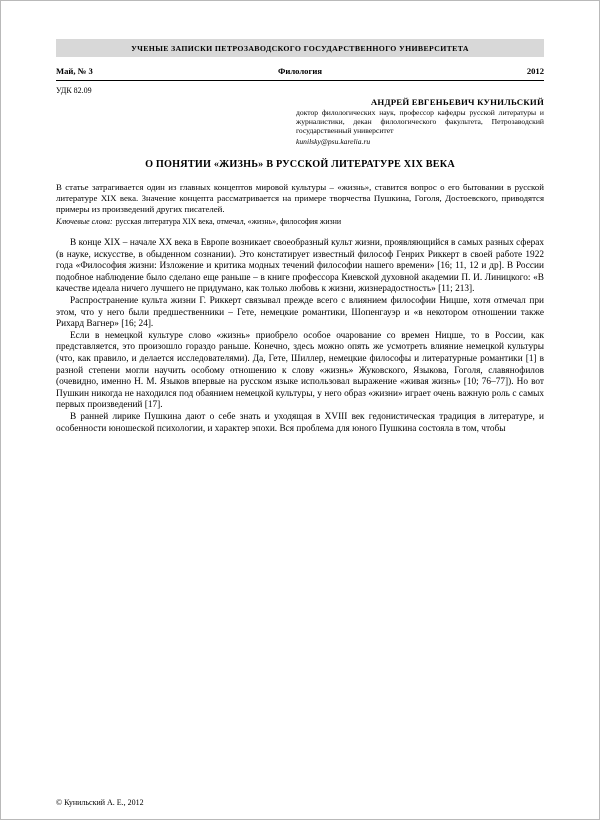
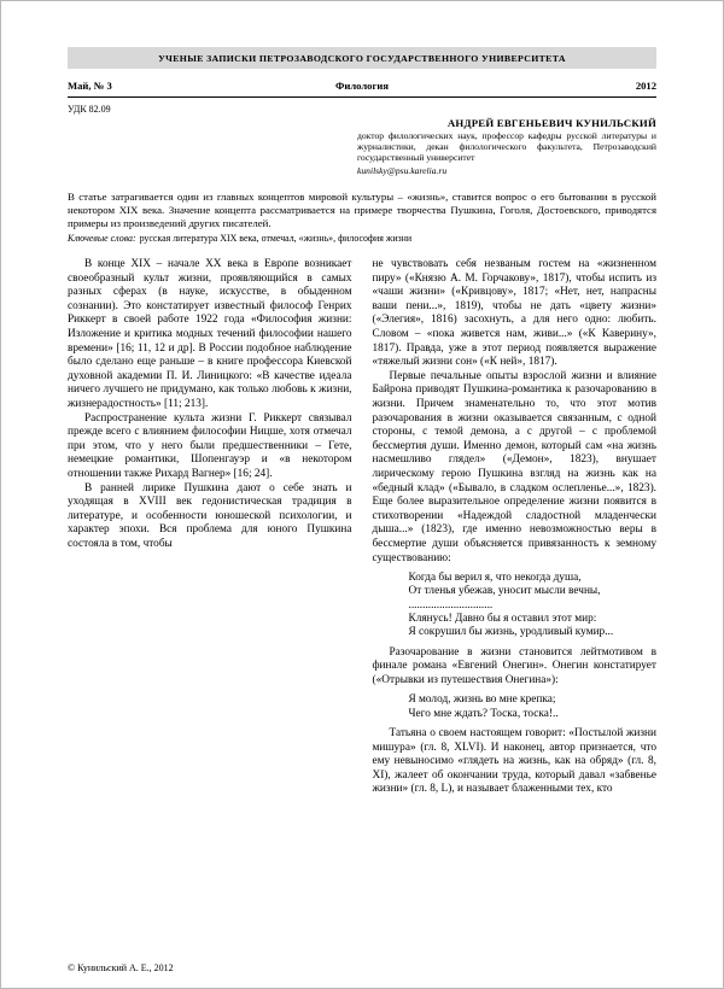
  УЧЕНЫЕ ЗАПИСКИ ПЕТРОЗАВОДСКОГО ГОСУДАРСТВЕННОГО УНИВЕРСИТЕТА
  Май, № 3
  Филология
  2012
  УДК 82.09
  АНДРЕЙ ЕВГЕНЬЕВИЧ КУНИЛЬСКИЙ
  доктор филологических наук, профессор кафедры русской литературы и журналистики, декан филологического факультета, Петрозаводский государственный университет
  kunilsky@psu.karelia.ru
- О ПОНЯТИИ «ЖИЗНЬ» В РУССКОЙ ЛИТЕРАТУРЕ XIX ВЕКА
- В статье затрагивается один из главных концептов мировой культуры – «жизнь», ставится вопрос о его бытовании в русской литературе XIX века. Значение концепта рассматривается на примере творчества Пушкина, Гоголя, Достоевского, приводятся примеры из произведений других писателей.
+ В статье затрагивается один из главных концептов мировой культуры – «жизнь», ставится вопрос о его бытовании в русской некотором XIX века. Значение концепта рассматривается на примере творчества Пушкина, Гоголя, Достоевского, приводятся примеры из произведений других писателей.
  Ключевые слова: русская литература XIX века, отмечал, «жизнь», философия жизни
  В конце XIX – начале XX века в Европе возникает своеобразный культ жизни, проявляющийся в самых разных сферах (в науке, искусстве, в обыденном сознании). Это констатирует известный философ Генрих Риккерт в своей работе 1922 года «Философия жизни: Изложение и критика модных течений философии нашего времени» [16; 11, 12 и др]. В России подобное наблюдение было сделано еще раньше – в книге профессора Киевской духовной академии П. И. Линицкого: «В качестве идеала ничего лучшего не придумано, как только любовь к жизни, жизнерадостность» [11; 213].
  Распространение культа жизни Г. Риккерт связывал прежде всего с влиянием философии Ницше, хотя отмечал при этом, что у него были предшественники – Гете, немецкие романтики, Шопенгауэр и «в некотором отношении также Рихард Вагнер» [16; 24].
- Если в немецкой культуре слово «жизнь» приобрело особое очарование со времен Ницше, то в России, как представляется, это произошло гораздо раньше. Конечно, здесь можно опять же усмотреть влияние немецкой культуры (что, как правило, и делается исследователями). Да, Гете, Шиллер, немецкие философы и литературные романтики [1] в разной степени могли научить особому отношению к слову «жизнь» Жуковского, Языкова, Гоголя, славянофилов (очевидно, именно Н. М. Языков впервые на русском языке использовал выражение «живая жизнь» [10; 76–77]). Но вот Пушкин никогда не находился под обаянием немецкой культуры, у него образ «жизни» играет очень важную роль с самых первых произведений [17].
  В ранней лирике Пушкина дают о себе знать и уходящая в XVIII век гедонистическая традиция в литературе, и особенности юношеской психологии, и характер эпохи. Вся проблема для юного Пушкина состояла в том, чтобы
+ не чувствовать себя незваным гостем на «жизненном пиру» («Князю А. М. Горчакову», 1817), чтобы испить из «чаши жизни» («Кривцову», 1817; «Нет, нет, напрасны ваши пени...», 1819), чтобы не дать «цвету жизни» («Элегия», 1816) засохнуть, а для него одно: любить. Словом – «пока живется нам, живи...» («К Каверину», 1817). Правда, уже в этот период появляется выражение «тяжелый жизни сон» («К ней», 1817).
+ Первые печальные опыты взрослой жизни и влияние Байрона приводят Пушкина-романтика к разочарованию в жизни. Причем знаменательно то, что этот мотив разочарования в жизни оказывается связанным, с одной стороны, с темой демона, а с другой – с проблемой бессмертия души. Именно демон, который сам «на жизнь насмешливо глядел» («Демон», 1823), внушает лирическому герою Пушкина взгляд на жизнь как на «бедный клад» («Бывало, в сладком ослепленье...», 1823). Еще более выразительное определение жизни появится в стихотворении «Надеждой сладостной младенчески дыша...» (1823), где именно невозможностью веры в бессмертие души объясняется привязанность к земному существованию:
+ Когда бы верил я, что некогда душа,
+ От тленья убежав, уносит мысли вечны,
+ ..............................
+ Клянусь! Давно бы я оставил этот мир:
+ Я сокрушил бы жизнь, уродливый кумир...
+ Разочарование в жизни становится лейтмотивом в финале романа «Евгений Онегин». Онегин констатирует («Отрывки из путешествия Онегина»):
+ Я молод, жизнь во мне крепка;
+ Чего мне ждать? Тоска, тоска!..
+ Татьяна о своем настоящем говорит: «Постылой жизни мишура» (гл. 8, XLVI). И наконец, автор признается, что ему невыносимо «глядеть на жизнь, как на обряд» (гл. 8, XI), жалеет об окончании труда, который давал «забвенье жизни» (гл. 8, L), и называет блаженными тех, кто
  © Кунильский А. Е., 2012
